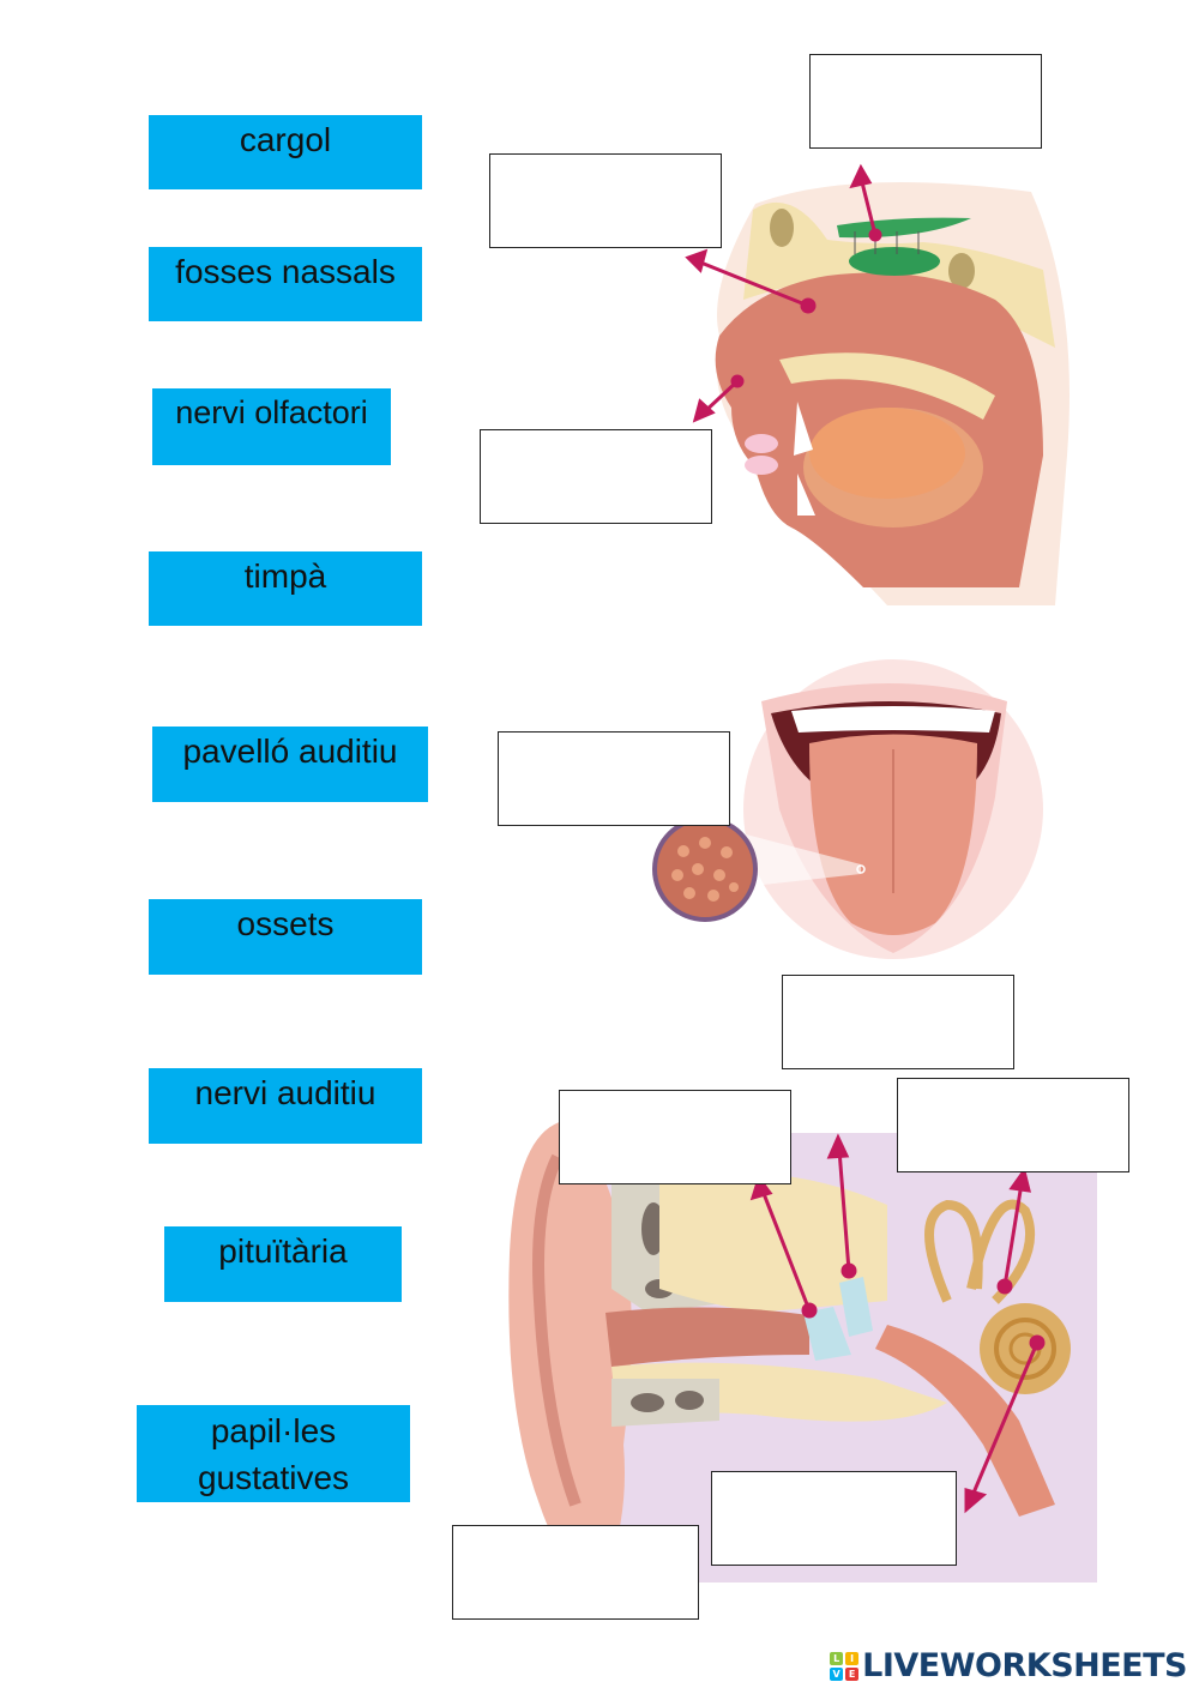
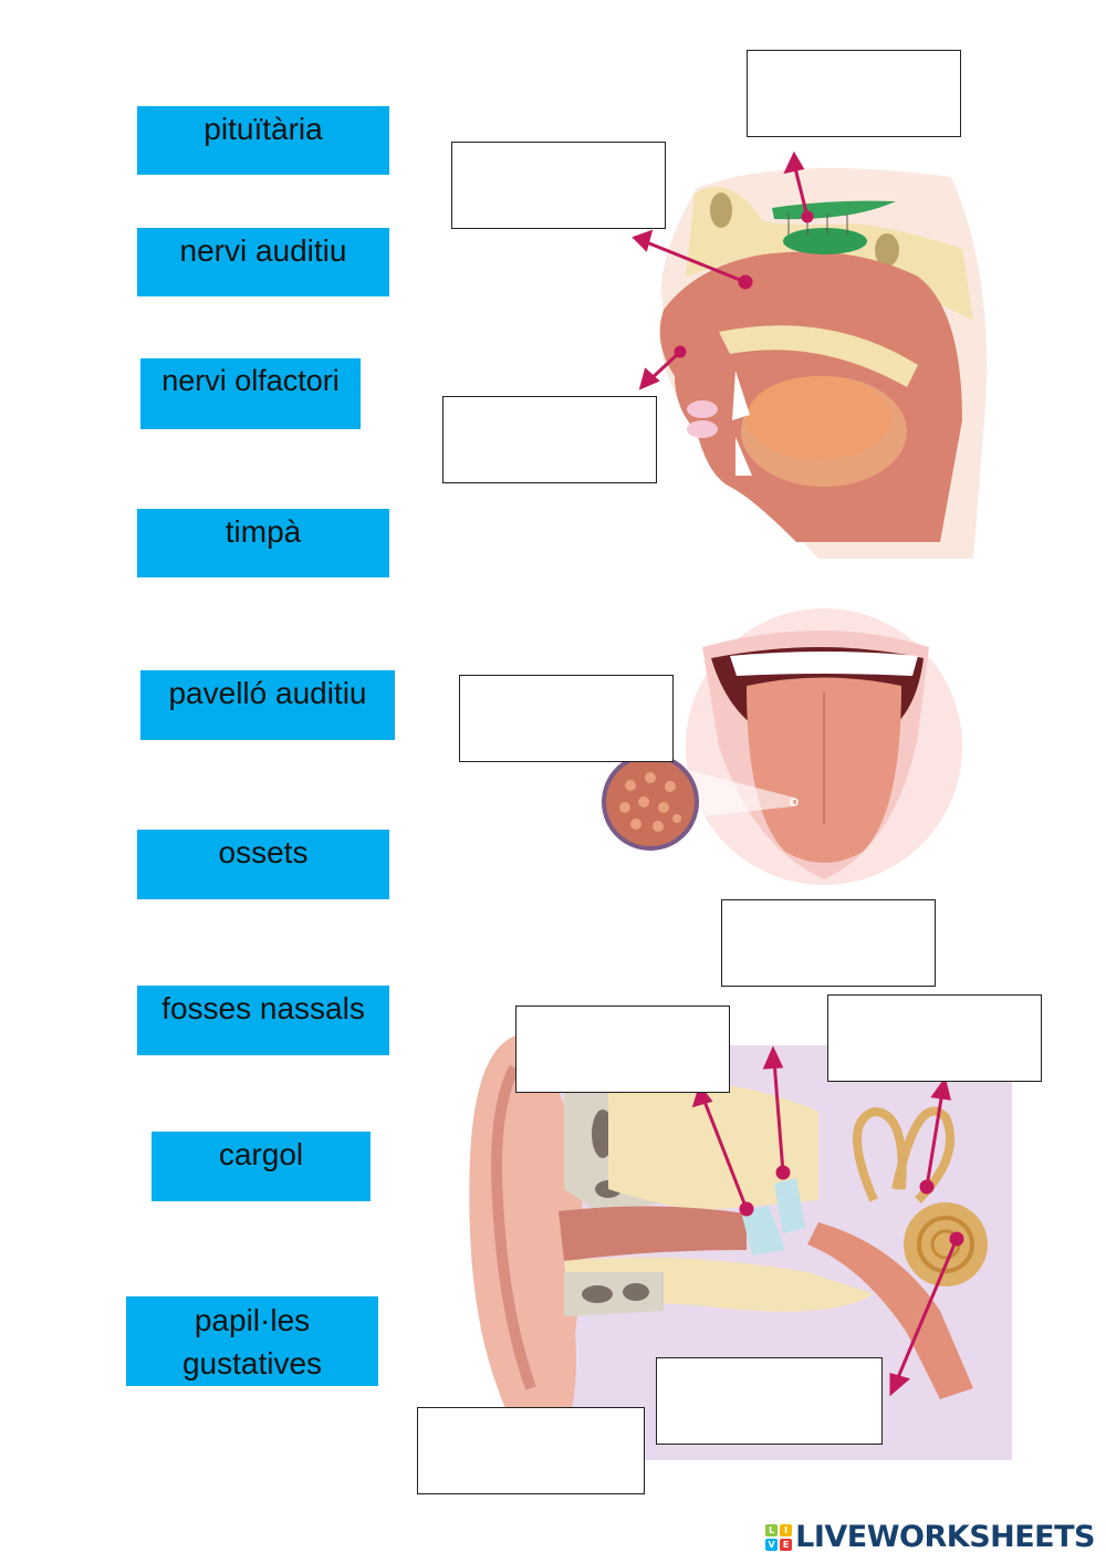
- cargol
+ pituïtària
- fosses nassals
+ nervi auditiu
  nervi olfactori
  timpà
  pavelló auditiu
  ossets
- nervi auditiu
+ fosses nassals
- pituïtària
+ cargol
  papil·les gustatives
  L
  I
  V
  E
  LIVEWORKSHEETS
